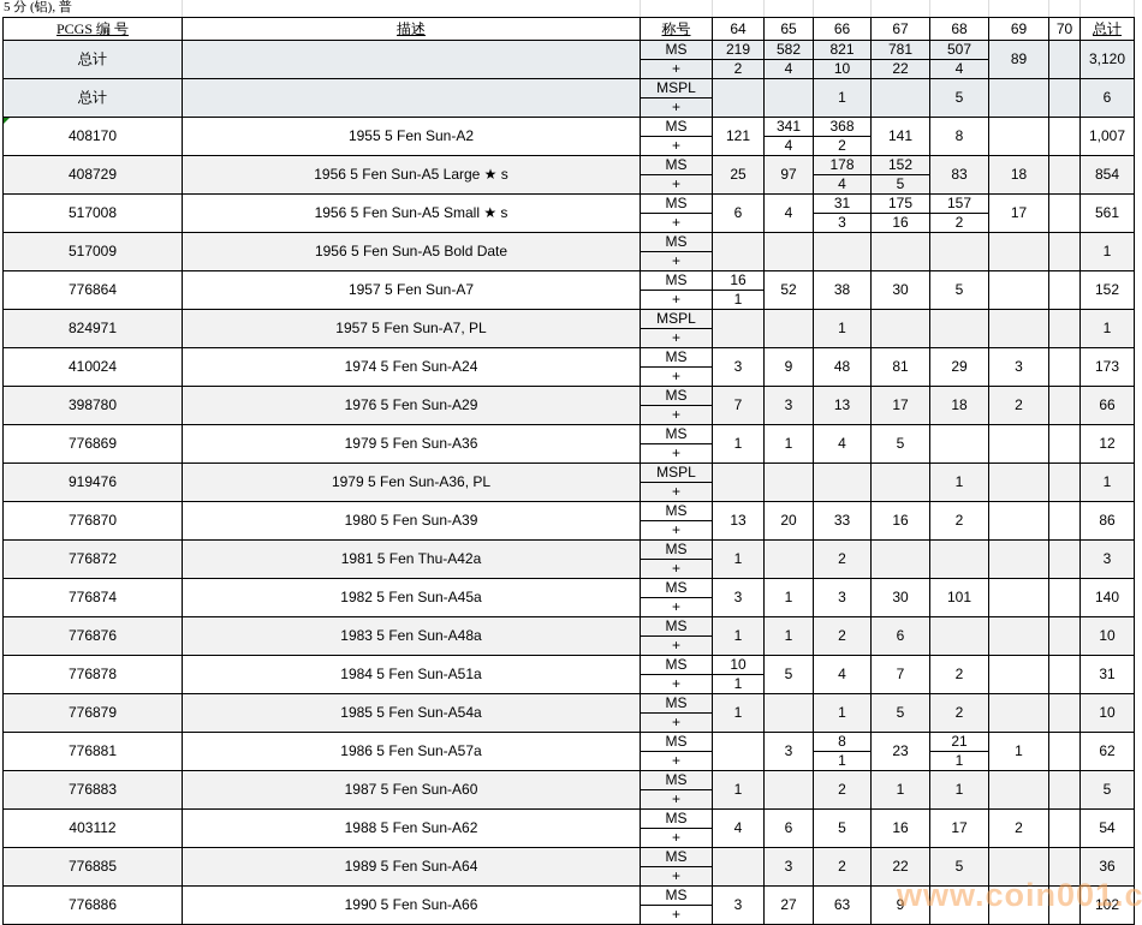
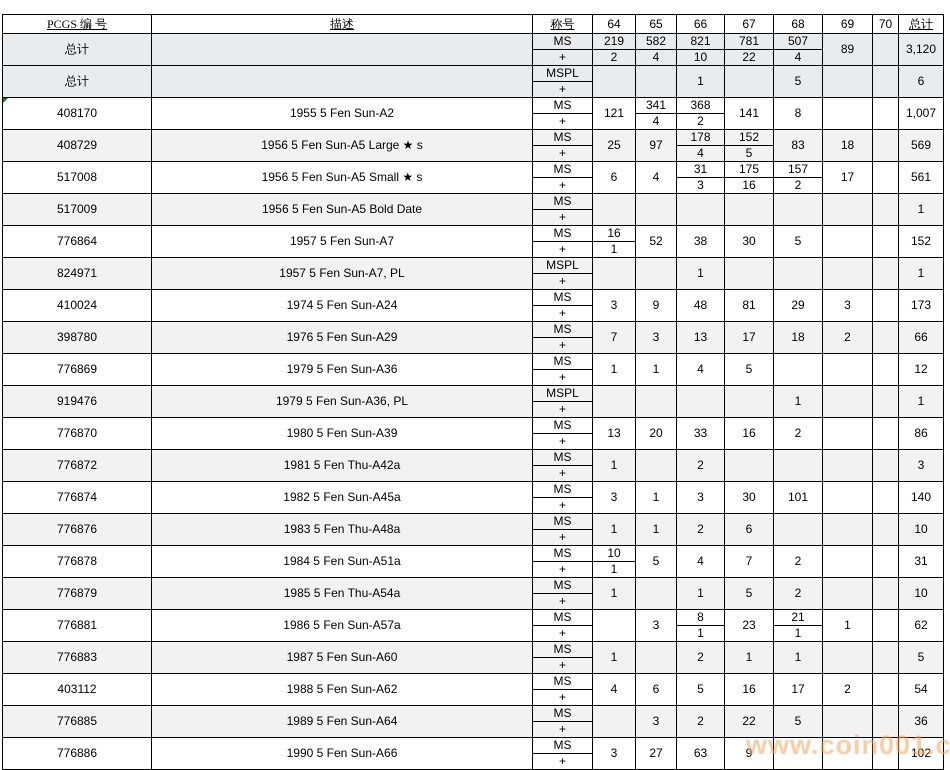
- 5 分 (铝), 普
  PCGS 编 号	描述	称号	64	65	66	67	68	69	70	总计
  总计		MS	219	582	821	781	507	89		3,120
  +	2	4	10	22	4
  总计		MSPL			1		5			6
  +
  408170	1955 5 Fen Sun-A2	MS	121	341	368	141	8			1,007
  +	4	2
- 408729	1956 5 Fen Sun-A5 Large ★ s	MS	25	97	178	152	83	18		854
+ 408729	1956 5 Fen Sun-A5 Large ★ s	MS	25	97	178	152	83	18		569
  +	4	5
  517008	1956 5 Fen Sun-A5 Small ★ s	MS	6	4	31	175	157	17		561
  +	3	16	2
  517009	1956 5 Fen Sun-A5 Bold Date	MS								1
  +
  776864	1957 5 Fen Sun-A7	MS	16	52	38	30	5			152
  +	1
  824971	1957 5 Fen Sun-A7, PL	MSPL			1					1
  +
  410024	1974 5 Fen Sun-A24	MS	3	9	48	81	29	3		173
  +
  398780	1976 5 Fen Sun-A29	MS	7	3	13	17	18	2		66
  +
  776869	1979 5 Fen Sun-A36	MS	1	1	4	5				12
  +
  919476	1979 5 Fen Sun-A36, PL	MSPL					1			1
  +
  776870	1980 5 Fen Sun-A39	MS	13	20	33	16	2			86
  +
  776872	1981 5 Fen Thu-A42a	MS	1		2					3
  +
  776874	1982 5 Fen Sun-A45a	MS	3	1	3	30	101			140
  +
- 776876	1983 5 Fen Sun-A48a	MS	1	1	2	6				10
+ 776876	1983 5 Fen Thu-A48a	MS	1	1	2	6				10
  +
  776878	1984 5 Fen Sun-A51a	MS	10	5	4	7	2			31
  +	1
- 776879	1985 5 Fen Sun-A54a	MS	1		1	5	2			10
+ 776879	1985 5 Fen Thu-A54a	MS	1		1	5	2			10
  +
  776881	1986 5 Fen Sun-A57a	MS		3	8	23	21	1		62
  +	1	1
  776883	1987 5 Fen Sun-A60	MS	1		2	1	1			5
  +
  403112	1988 5 Fen Sun-A62	MS	4	6	5	16	17	2		54
  +
  776885	1989 5 Fen Sun-A64	MS		3	2	22	5			36
  +
  776886	1990 5 Fen Sun-A66	MS	3	27	63	9				102
  +
  www.coin001.c
